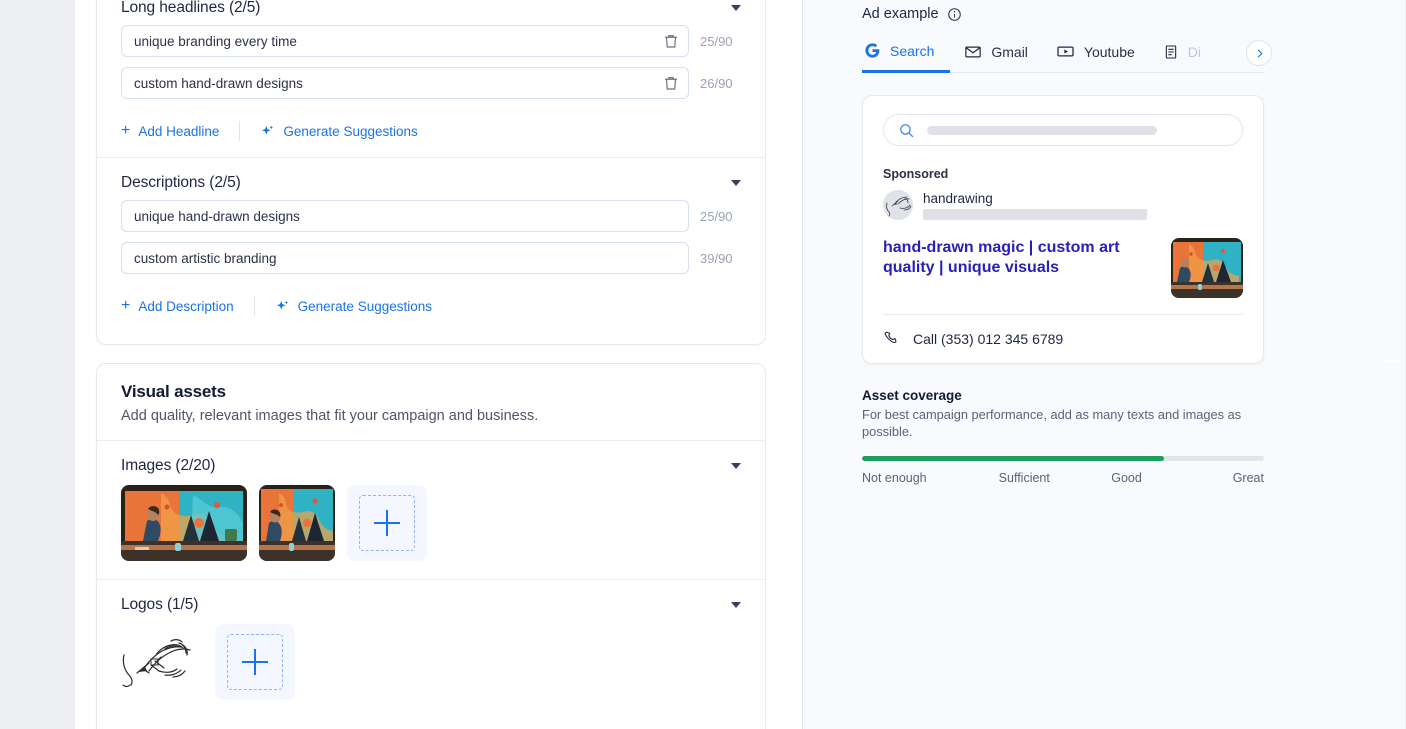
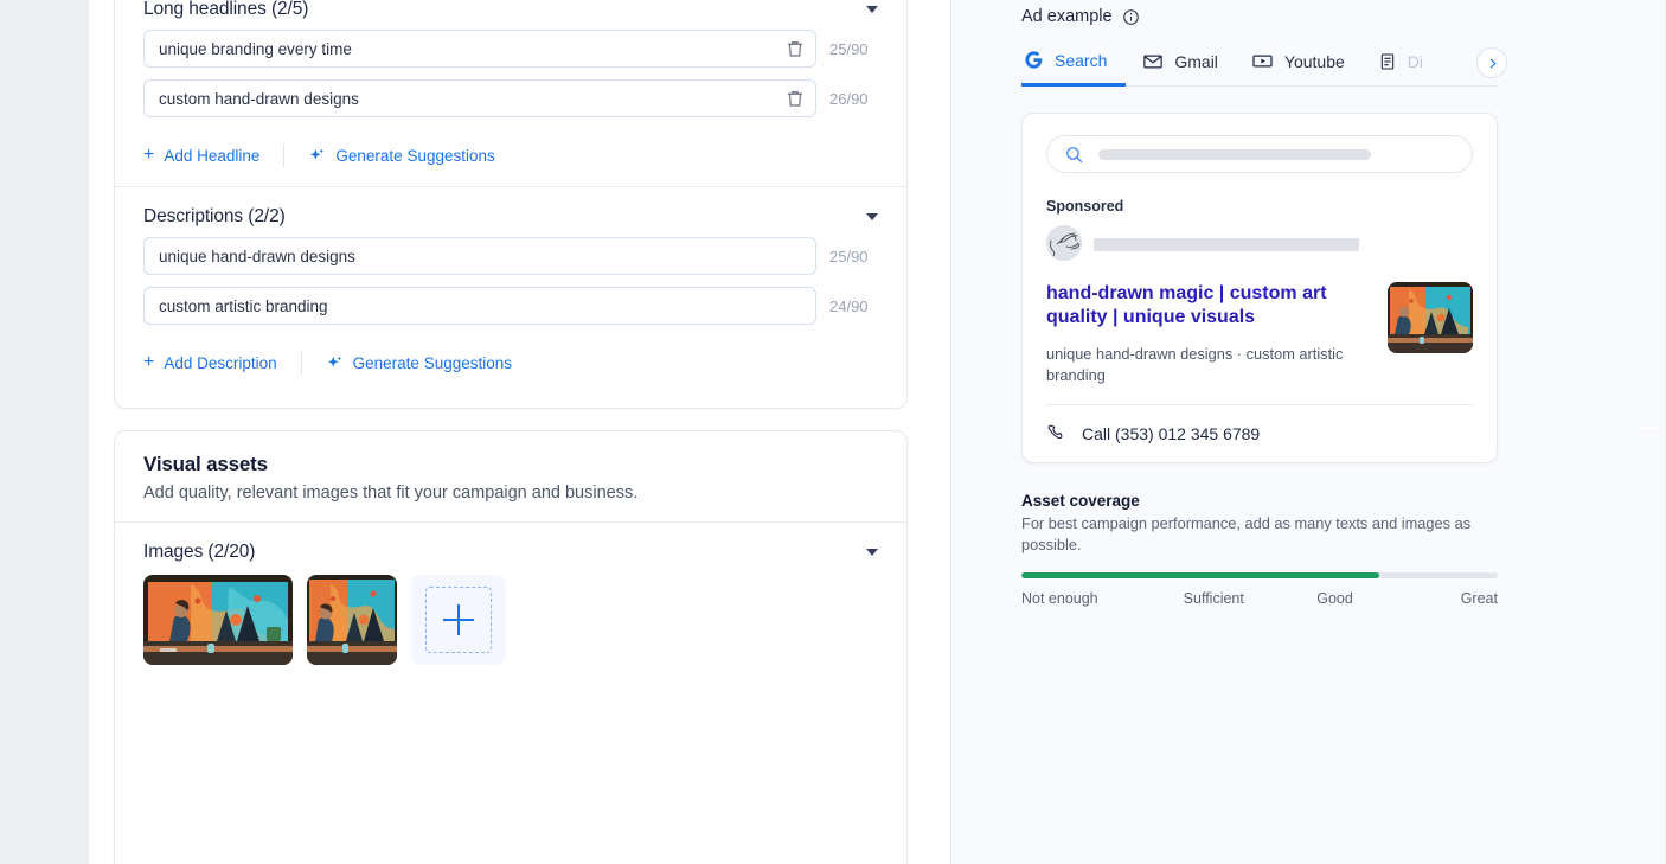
  Long headlines (2/5)
  unique branding every time
  25/90
  custom hand-drawn designs
  26/90
  +
  Add Headline
  Generate Suggestions
- Descriptions (2/5)
+ Descriptions (2/2)
  unique hand-drawn designs
  25/90
  custom artistic branding
- 39/90
+ 24/90
  +
  Add Description
  Generate Suggestions
  Visual assets
  Add quality, relevant images that fit your campaign and business.
  Images (2/20)
- Logos (1/5)
  Ad example
  Search
  Gmail
  Youtube
  Sponsored
- handrawing
  hand-drawn magic | custom art quality | unique visuals
+ unique hand-drawn designs · custom artistic branding
  Call (353) 012 345 6789
  Asset coverage
  For best campaign performance, add as many texts and images as possible.
  Not enough
  Sufficient
  Good
  Great
